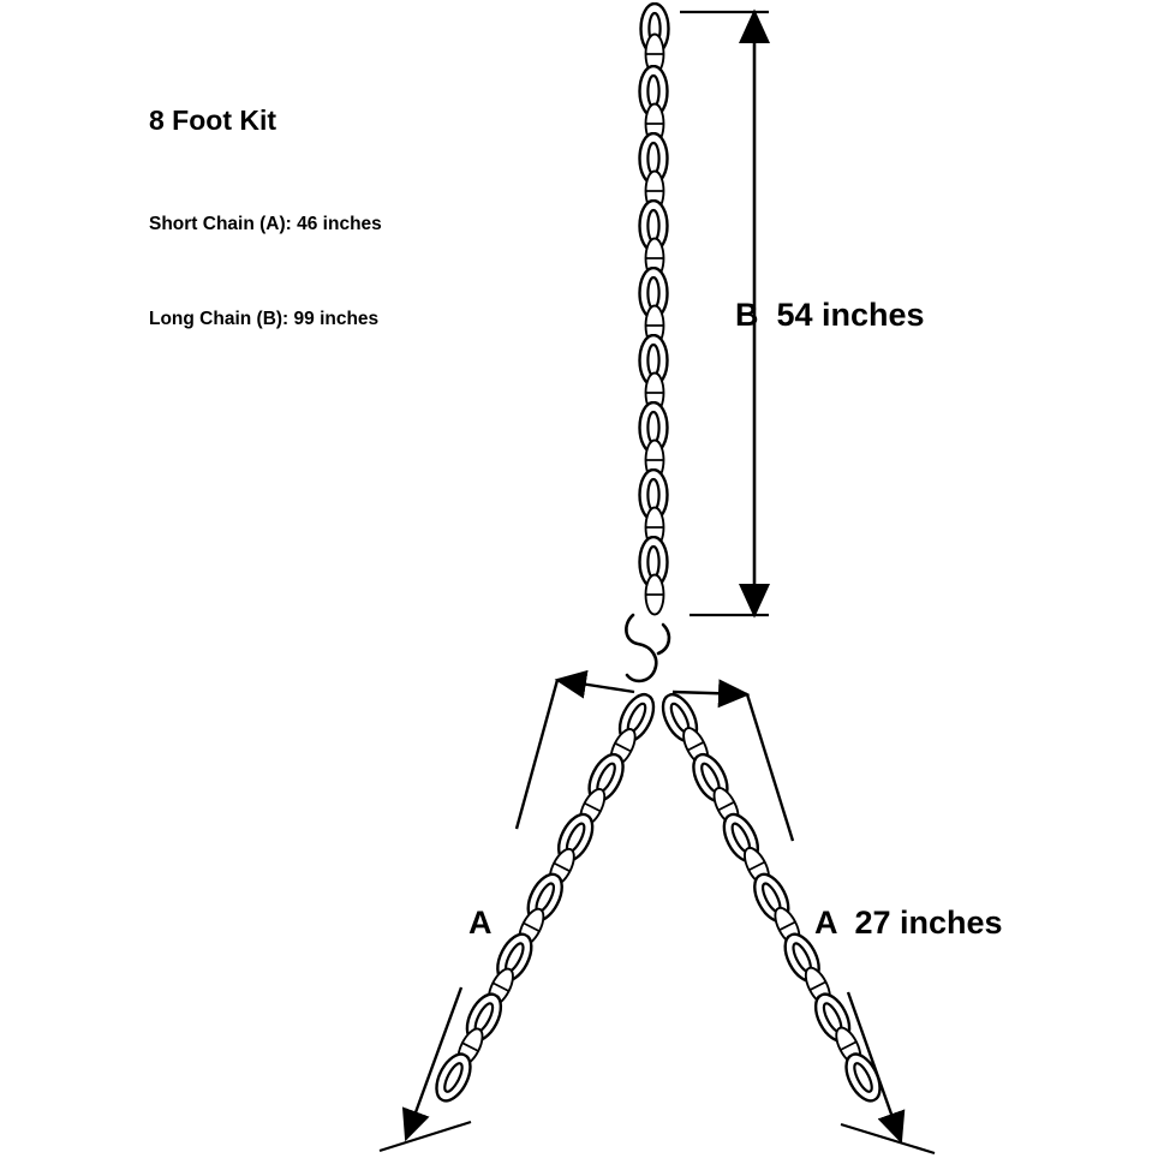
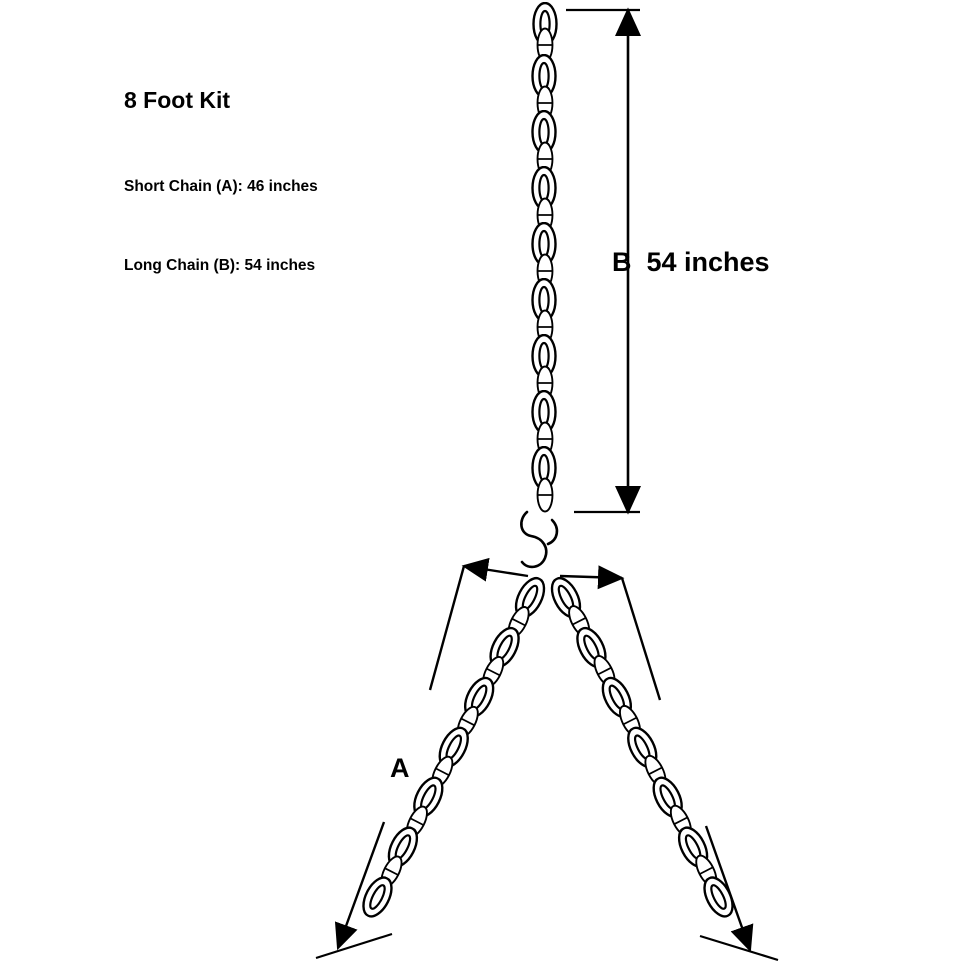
  8 Foot Kit
  Short Chain (A): 46 inches
- Long Chain (B): 99 inches
+ Long Chain (B): 54 inches
  B 54 inches
  A
- A 27 inches
